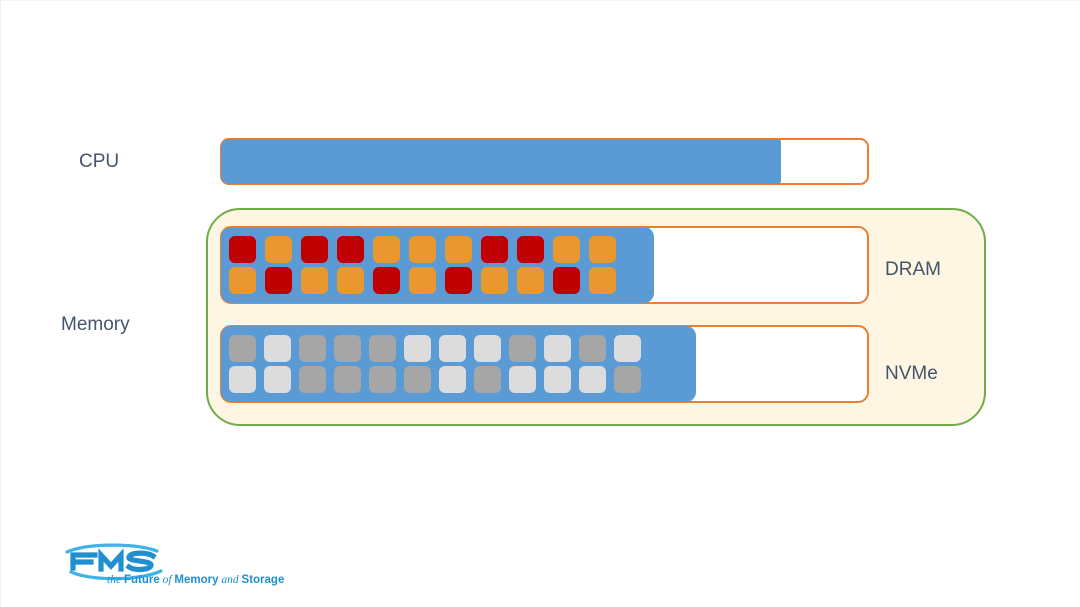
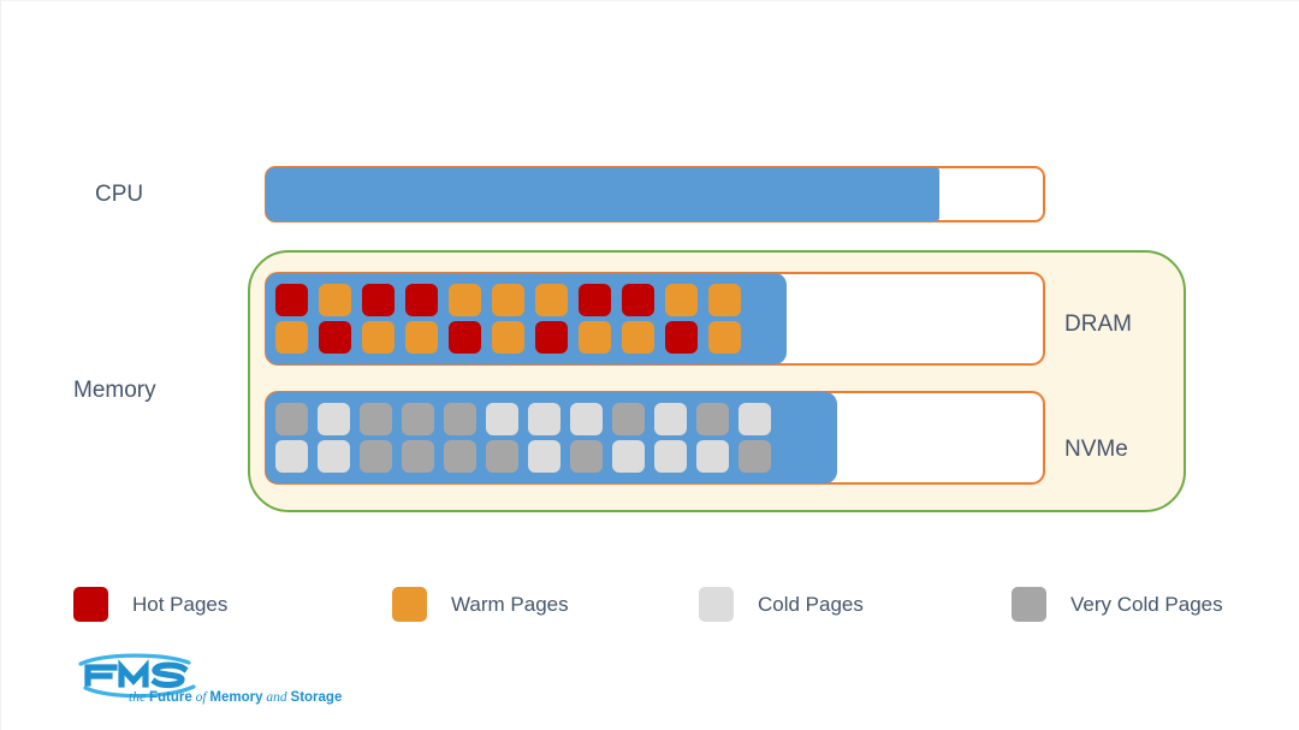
  CPU
  Memory
  DRAM
  NVMe
+ Hot Pages
+ Warm Pages
+ Cold Pages
+ Very Cold Pages
  the Future of Memory and Storage
